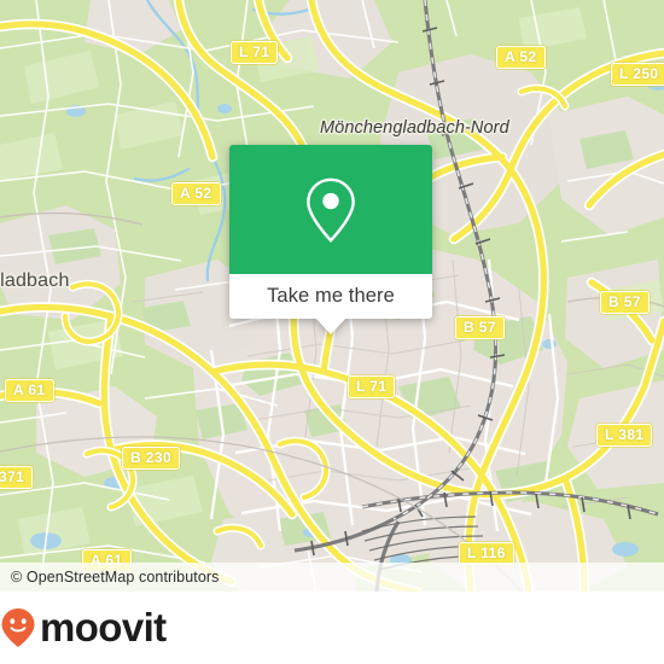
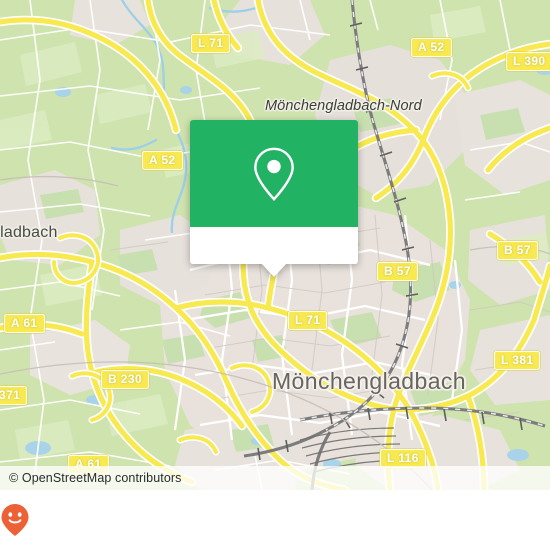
  L 71
  A 52
- L 250
+ L 390
  A 52
  B 57
  B 57
  A 61
  L 71
  L 381
  B 230
  371
  A 61
  L 116
  Mönchengladbach-Nord
  ladbach
+ Mönchengladbach
  © OpenStreetMap contributors
- Take me there
- moovit
